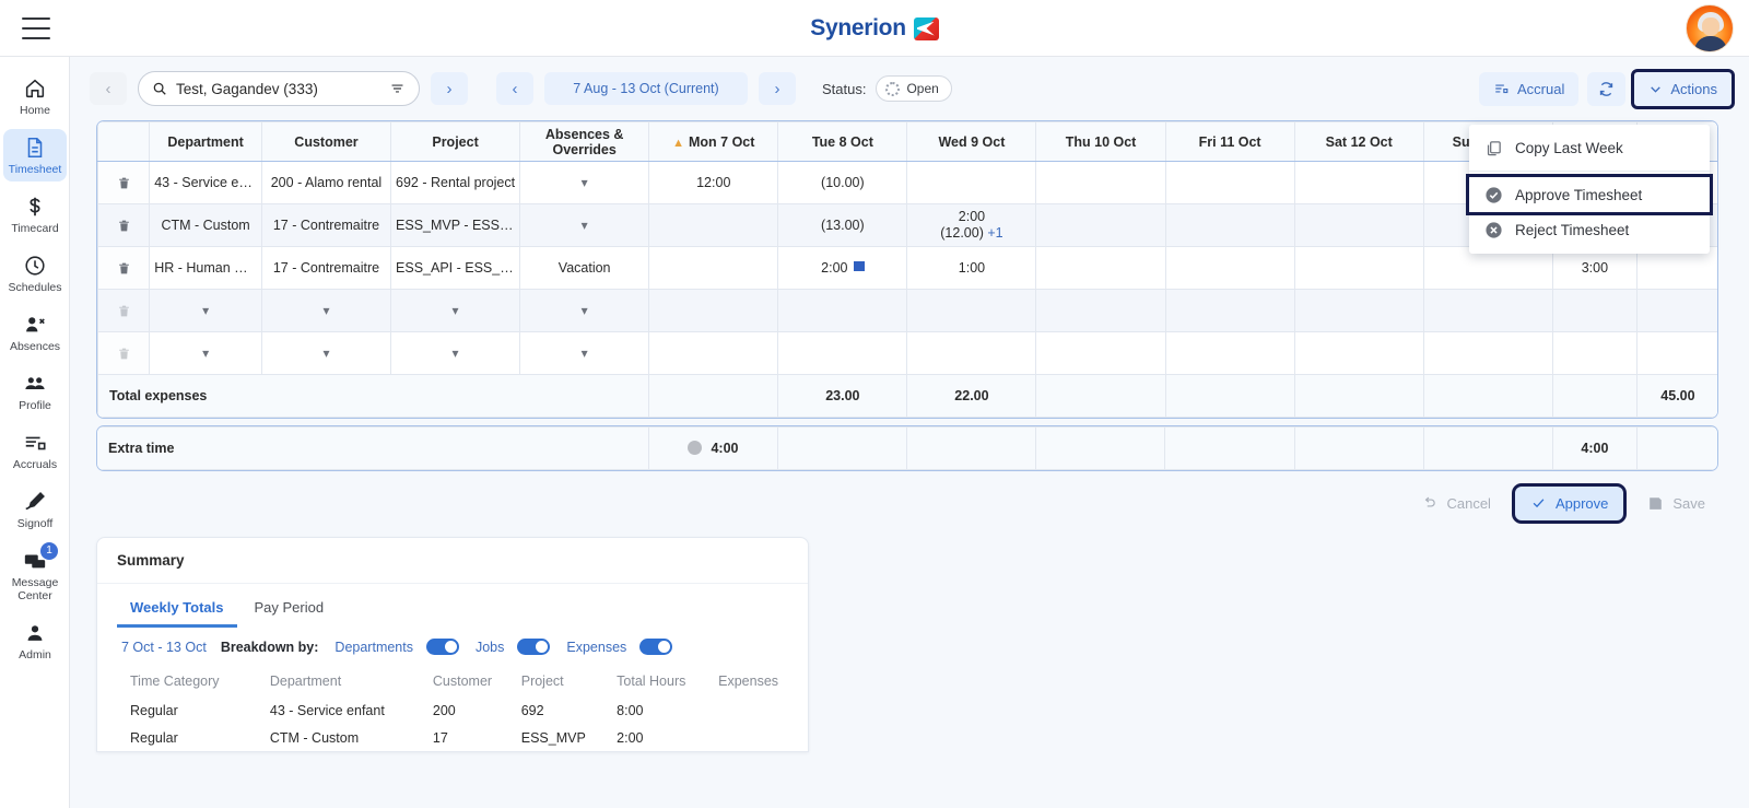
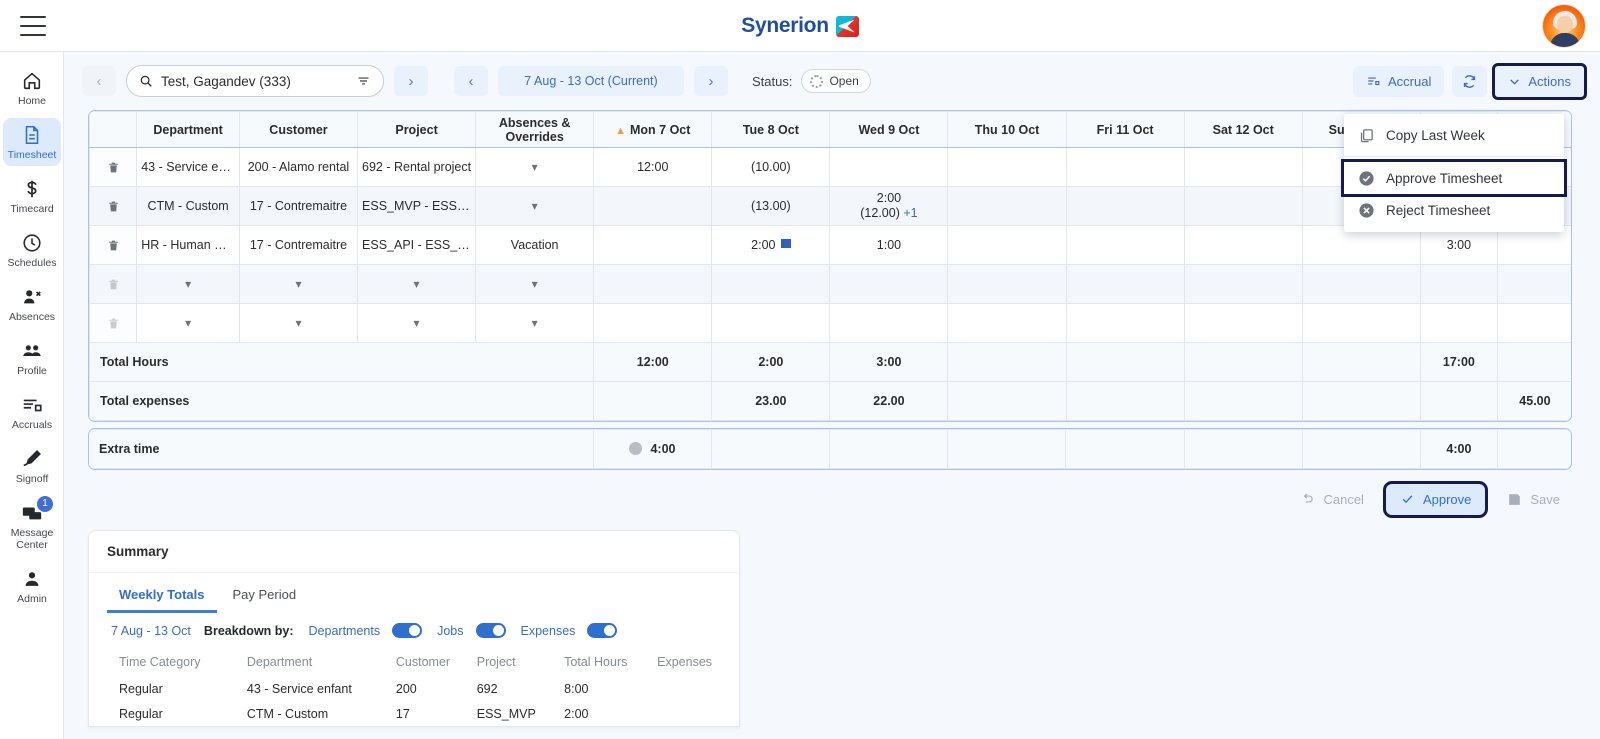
  Synerion
  Home
  Timesheet
  Timecard
  Schedules
  Absences
  Profile
  Accruals
  Signoff
  1
  Message
  Center
  Admin
  ‹
  Test, Gagandev (333)
  ›
  ‹
  7 Aug - 13 Oct (Current)
  ›
  Status:
  Open
  Accrual
  Actions
  Copy Last Week
  Approve Timesheet
  Reject Timesheet
  	Department	Customer	Project	Absences & Overrides	▲ Mon 7 Oct	Tue 8 Oct	Wed 9 Oct	Thu 10 Oct	Fri 11 Oct	Sat 12 Oct	Su
  	43 - Service enfan	200 - Alamo rental	692 - Rental project	▾	12:00	(10.00)
  	CTM - Custom	17 - Contremaitre	ESS_MVP - ESS_...	▾		(13.00)	2:00 (12.00) +1
  	HR - Human Res	17 - Contremaitre	ESS_API - ESS_AP.	Vacation		2:00	1:00					3:00
  	▾	▾	▾	▾
  	▾	▾	▾	▾
+ Total Hours	12:00	2:00	3:00					17:00
  Total expenses		23.00	22.00						45.00
  Extra time	4:00							4:00
  Cancel
  Approve
  Save
  Summary
  Weekly Totals
  Pay Period
- 7 Oct - 13 Oct
+ 7 Aug - 13 Oct
  Breakdown by:
  Departments
  Jobs
  Expenses
  Time Category	Department	Customer	Project	Total Hours	Expenses
  Regular	43 - Service enfant	200	692	8:00
  Regular	CTM - Custom	17	ESS_MVP	2:00
